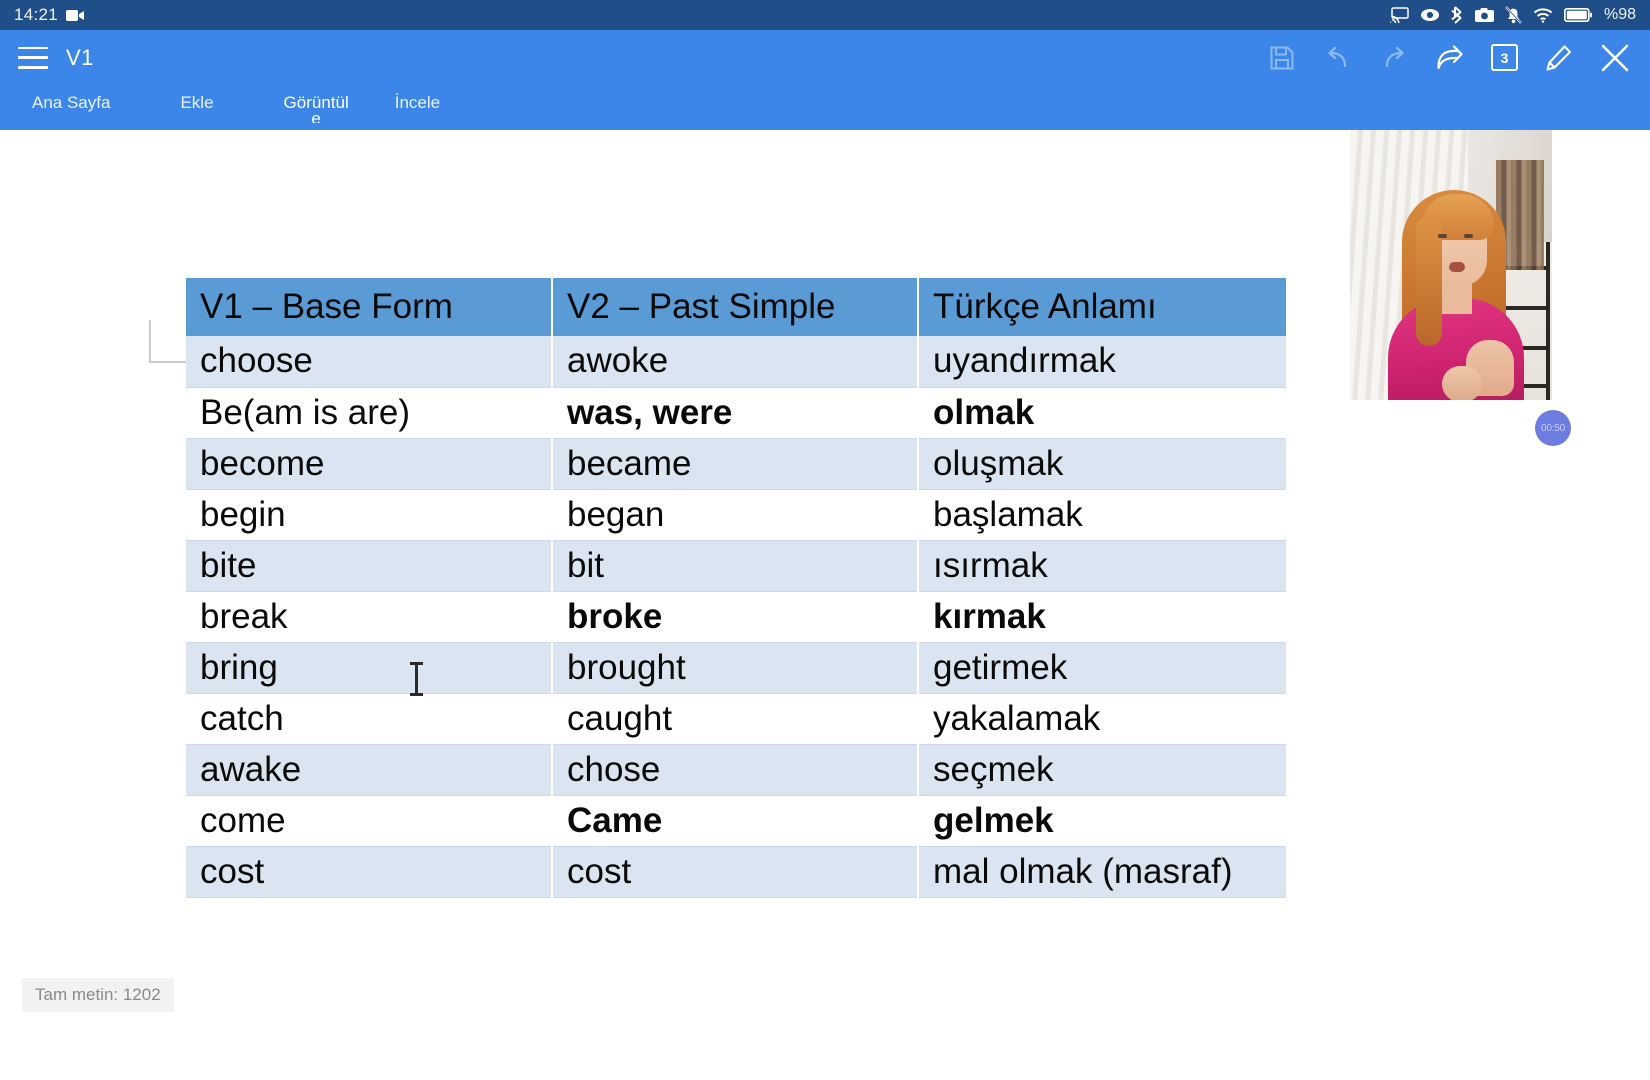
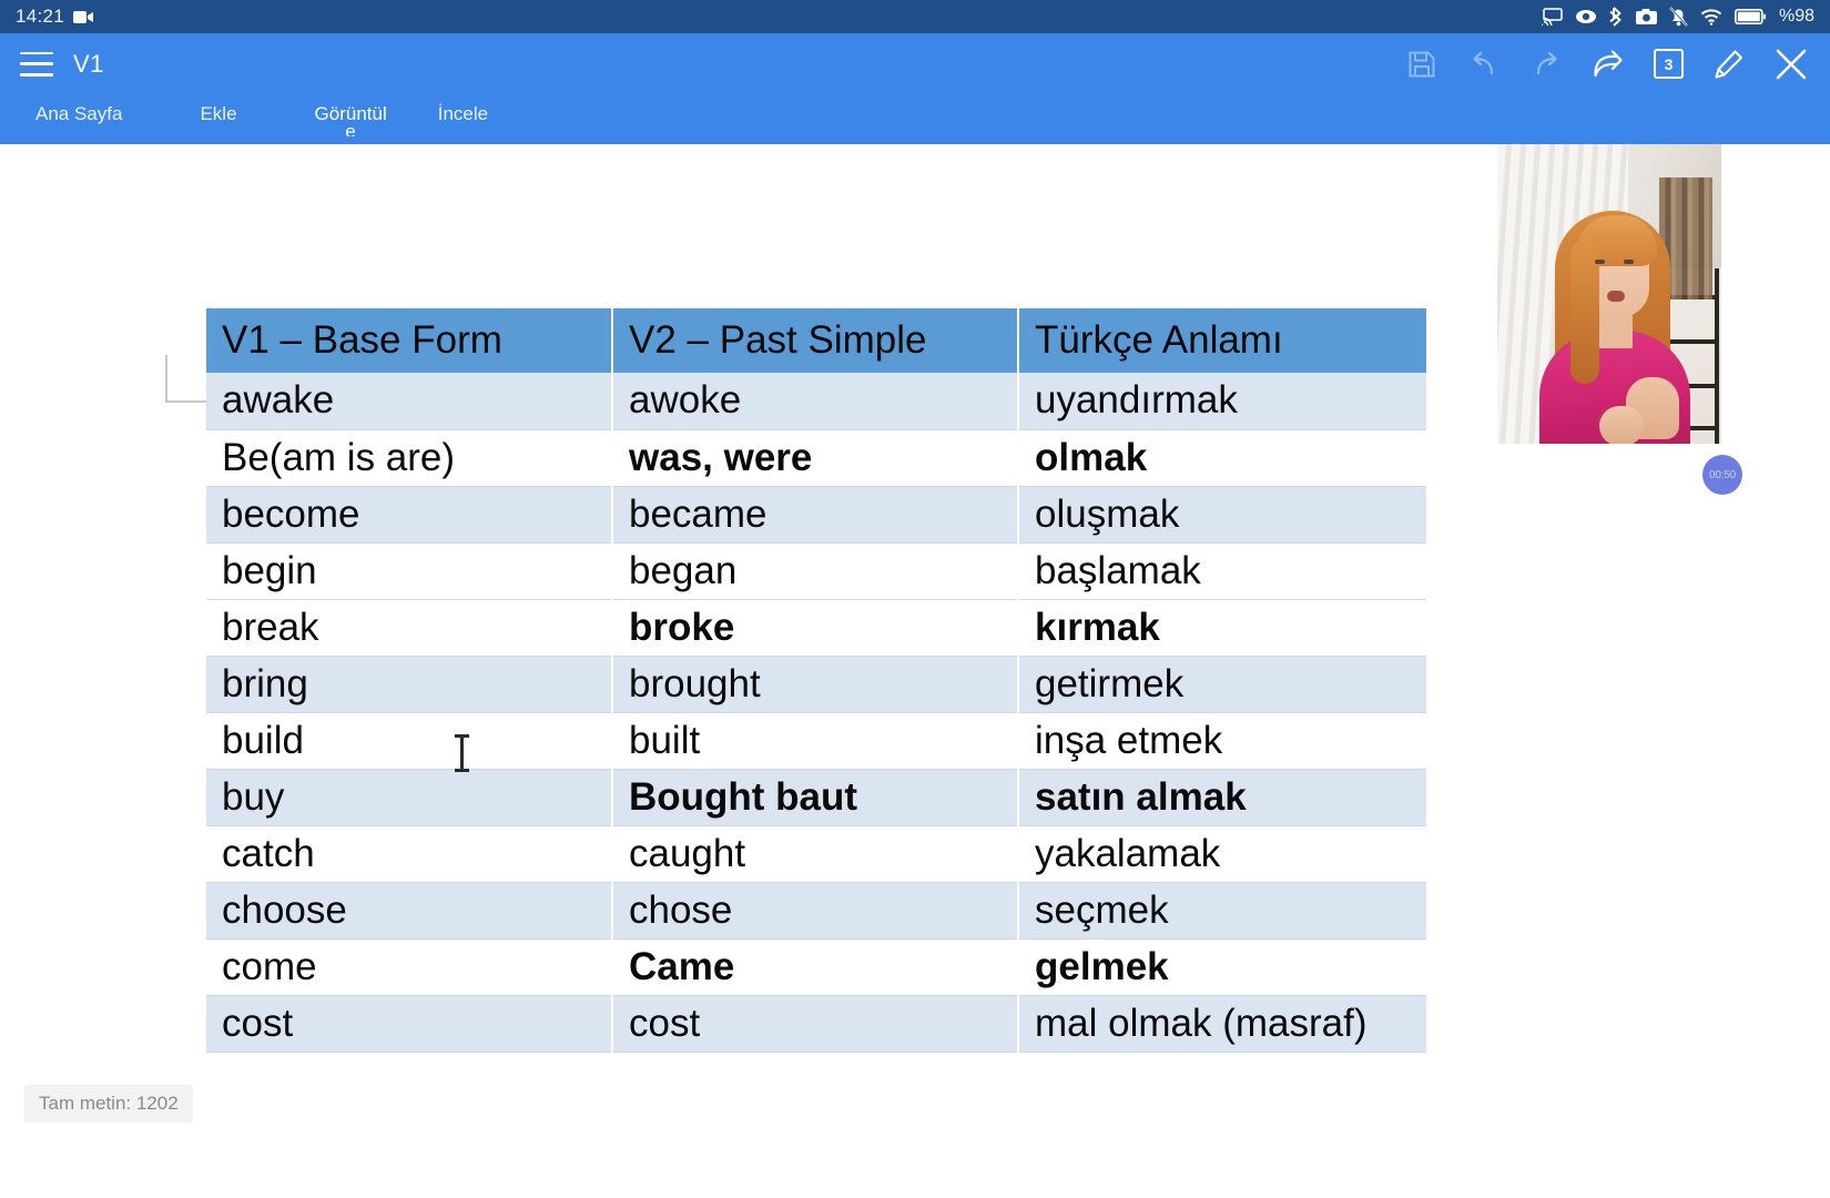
  14:21
  %98
  V1
  3
  Ana Sayfa
  Ekle
  Görüntül
  e
  İncele
  V1 – Base Form	V2 – Past Simple	Türkçe Anlamı
- choose	awoke	uyandırmak
+ awake	awoke	uyandırmak
  Be(am is are)	was, were	olmak
  become	became	oluşmak
  begin	began	başlamak
- bite	bit	ısırmak
  break	broke	kırmak
  bring	brought	getirmek
+ build	built	inşa etmek
+ buy	Bought baut	satın almak
  catch	caught	yakalamak
- awake	chose	seçmek
+ choose	chose	seçmek
  come	Came	gelmek
  cost	cost	mal olmak (masraf)
  Tam metin: 1202
  00:50
